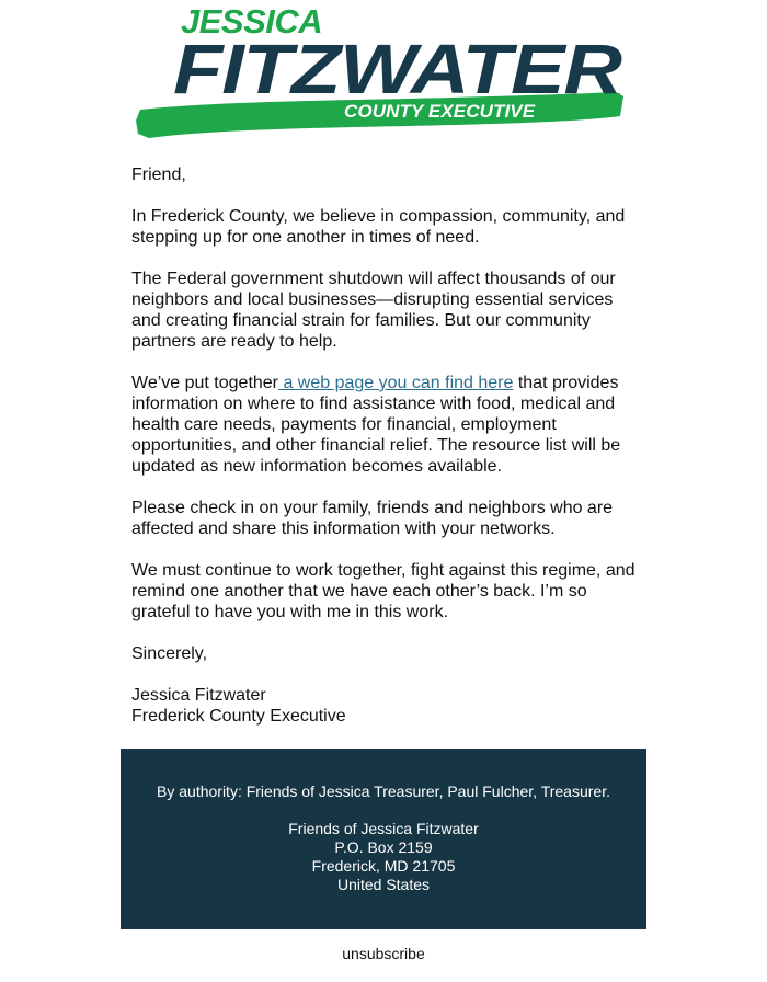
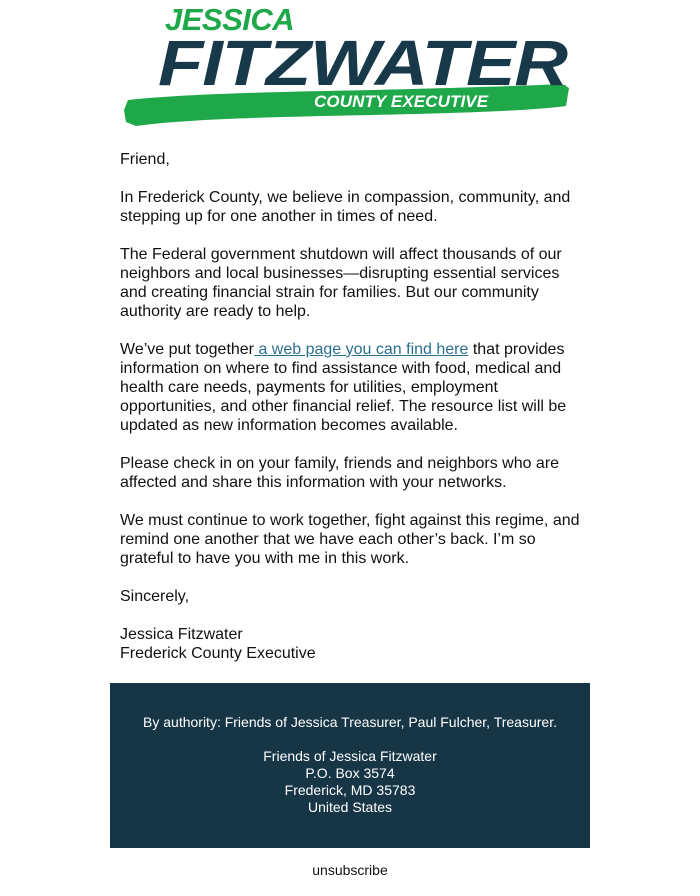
  JESSICA
  FITZWATER
  COUNTY EXECUTIVE
  Friend,
  In Frederick County, we believe in compassion, community, and stepping up for one another in times of need.
- The Federal government shutdown will affect thousands of our neighbors and local businesses—disrupting essential services and creating financial strain for families. But our community partners are ready to help.
+ The Federal government shutdown will affect thousands of our neighbors and local businesses—disrupting essential services and creating financial strain for families. But our community authority are ready to help.
- We’ve put together a web page you can find here that provides information on where to find assistance with food, medical and health care needs, payments for financial, employment opportunities, and other financial relief. The resource list will be updated as new information becomes available.
+ We’ve put together a web page you can find here that provides information on where to find assistance with food, medical and health care needs, payments for utilities, employment opportunities, and other financial relief. The resource list will be updated as new information becomes available.
  Please check in on your family, friends and neighbors who are affected and share this information with your networks.
  We must continue to work together, fight against this regime, and remind one another that we have each other’s back. I’m so grateful to have you with me in this work.
  Sincerely,
  Jessica Fitzwater
  Frederick County Executive
  By authority: Friends of Jessica Treasurer, Paul Fulcher, Treasurer.
  Friends of Jessica Fitzwater
- P.O. Box 2159
+ P.O. Box 3574
- Frederick, MD 21705
+ Frederick, MD 35783
  United States
  unsubscribe
